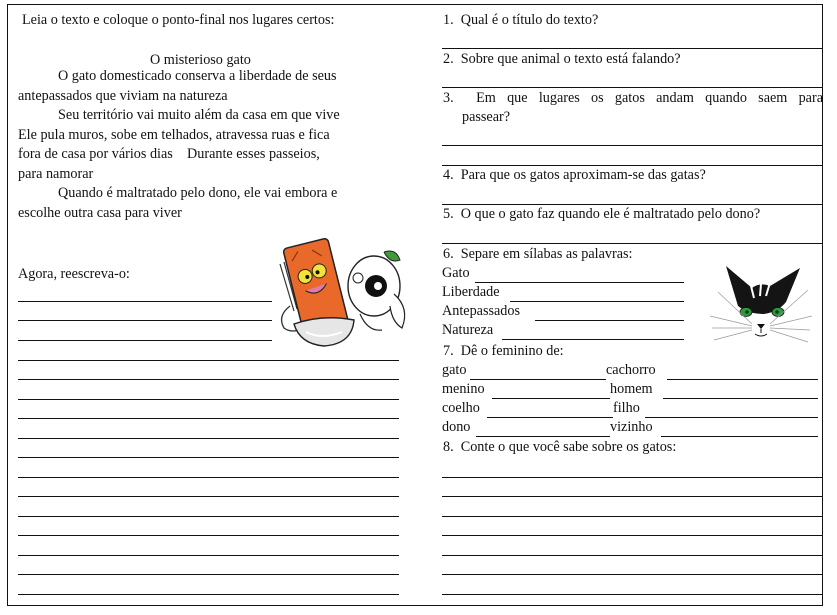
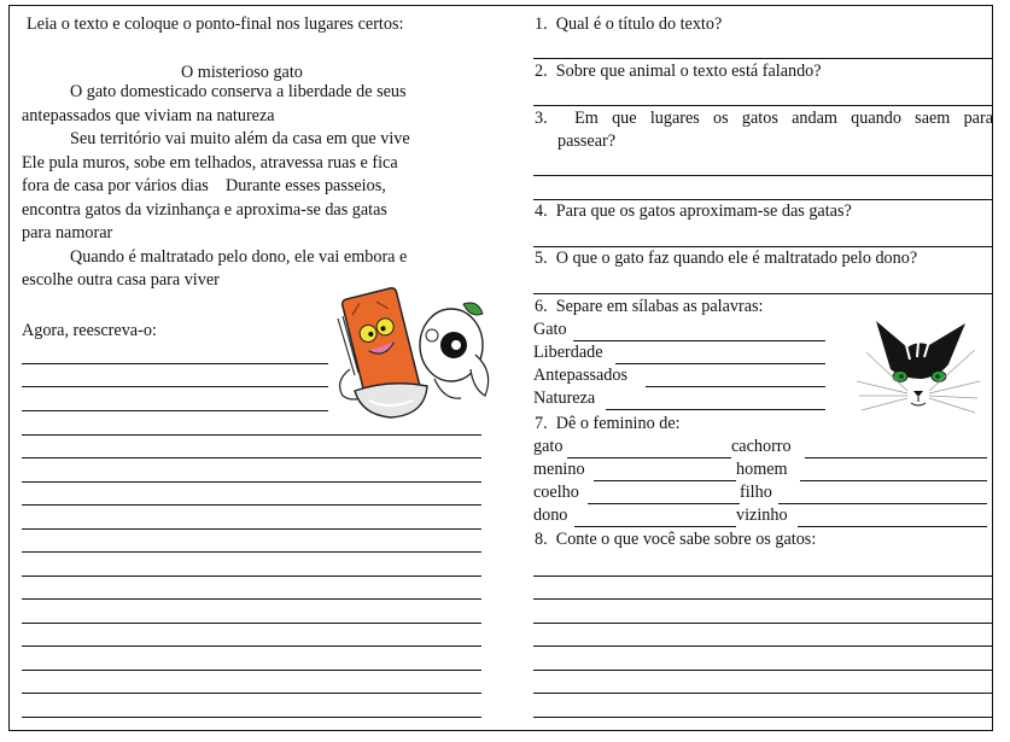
  Leia o texto e coloque o ponto-final nos lugares certos:
  O misterioso gato
  O gato domesticado conserva a liberdade de seus
  antepassados que viviam na natureza
  Seu território vai muito além da casa em que vive
  Ele pula muros, sobe em telhados, atravessa ruas e fica
  fora de casa por vários dias Durante esses passeios,
+ encontra gatos da vizinhança e aproxima-se das gatas
  para namorar
  Quando é maltratado pelo dono, ele vai embora e
  escolhe outra casa para viver
  Agora, reescreva-o:
  1. Qual é o título do texto?
  2. Sobre que animal o texto está falando?
  3. Em que lugares os gatos andam quando saem para
  passear?
  4. Para que os gatos aproximam-se das gatas?
  5. O que o gato faz quando ele é maltratado pelo dono?
  6. Separe em sílabas as palavras:
  Gato
  Liberdade
  Antepassados
  Natureza
  7. Dê o feminino de:
  gato
  cachorro
  menino
  homem
  coelho
  filho
  dono
  vizinho
  8. Conte o que você sabe sobre os gatos:
